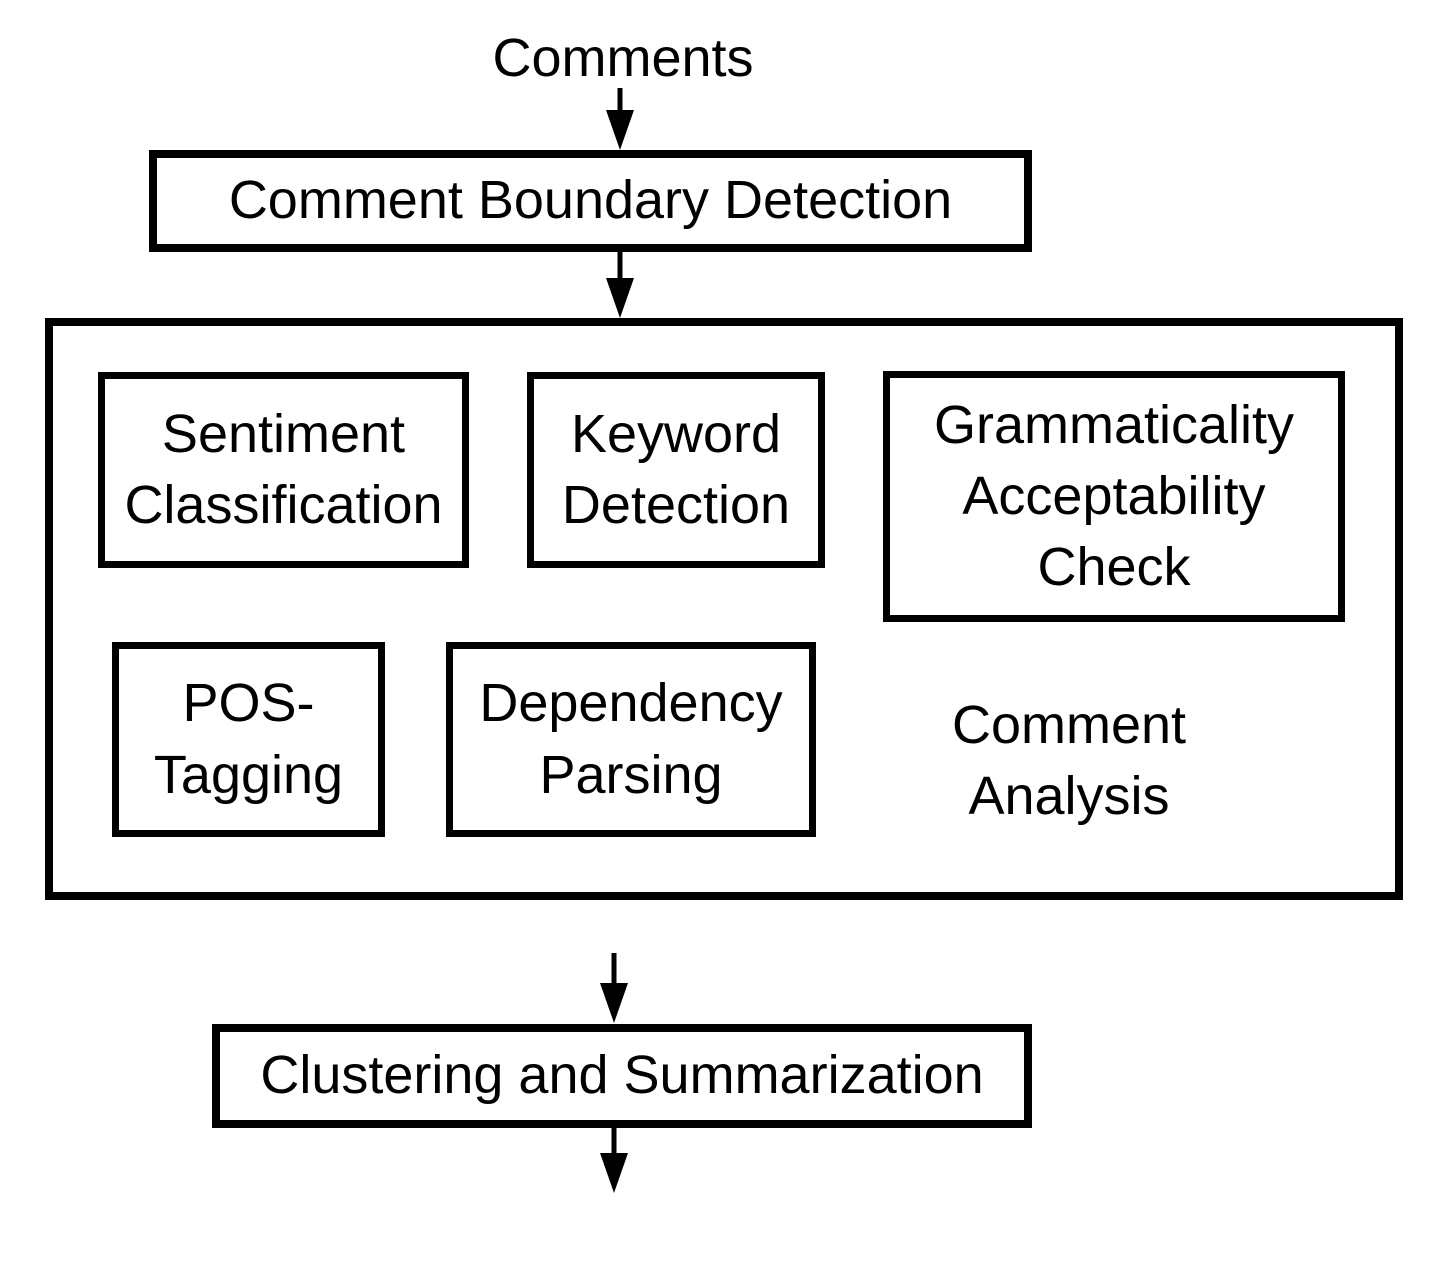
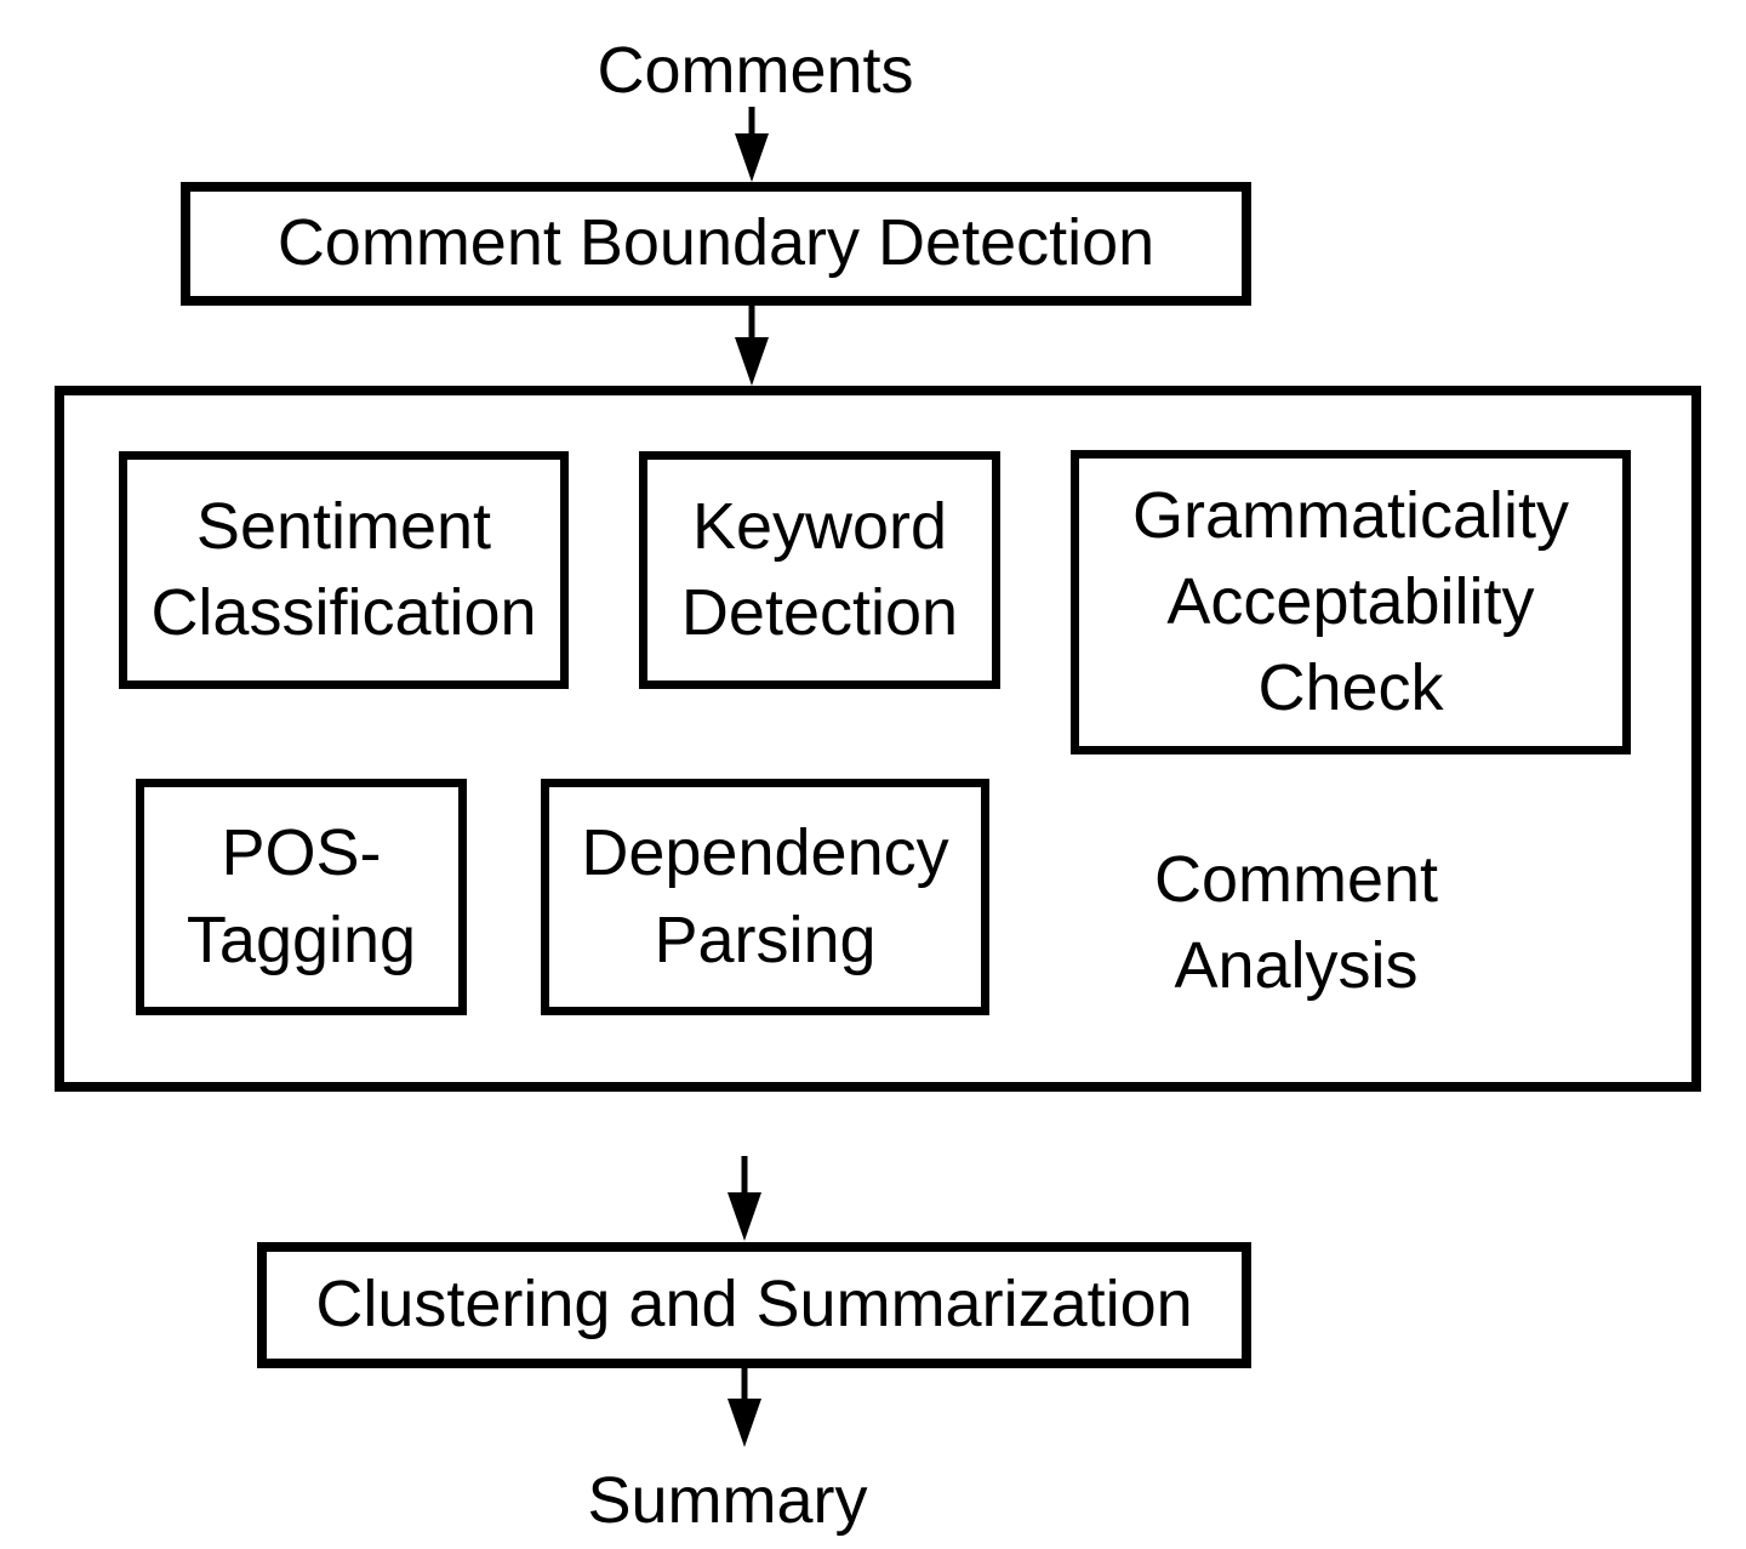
  Comments
  Comment Boundary Detection
  Sentiment
  Classification
  Keyword
  Detection
  Grammaticality
  Acceptability
  Check
  POS-
  Tagging
  Dependency
  Parsing
  Comment
  Analysis
  Clustering and Summarization
+ Summary
